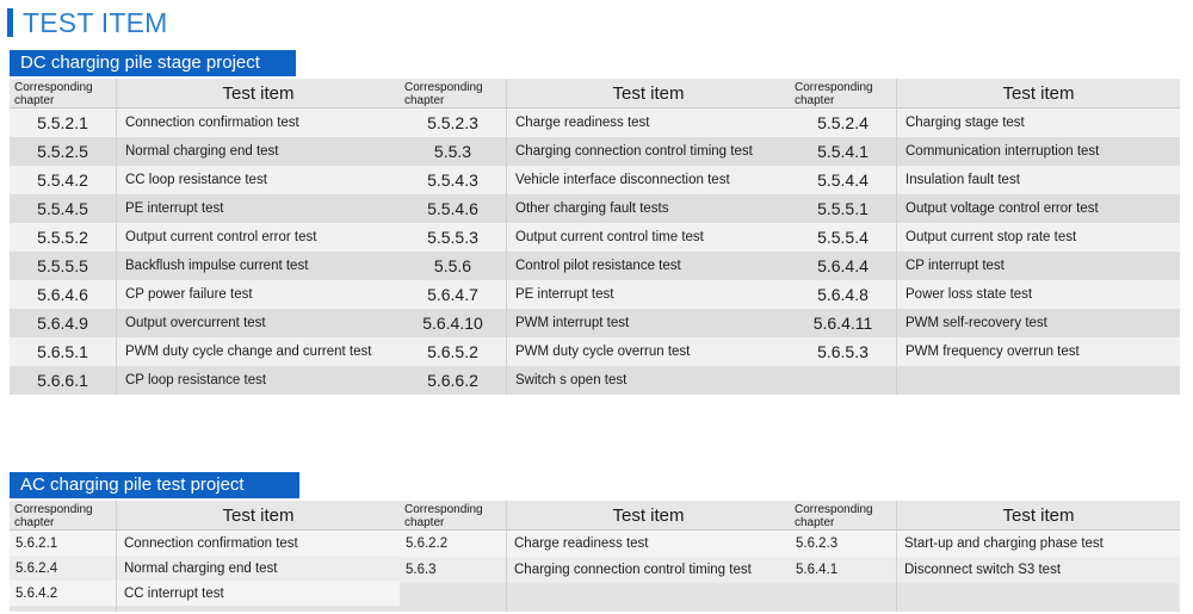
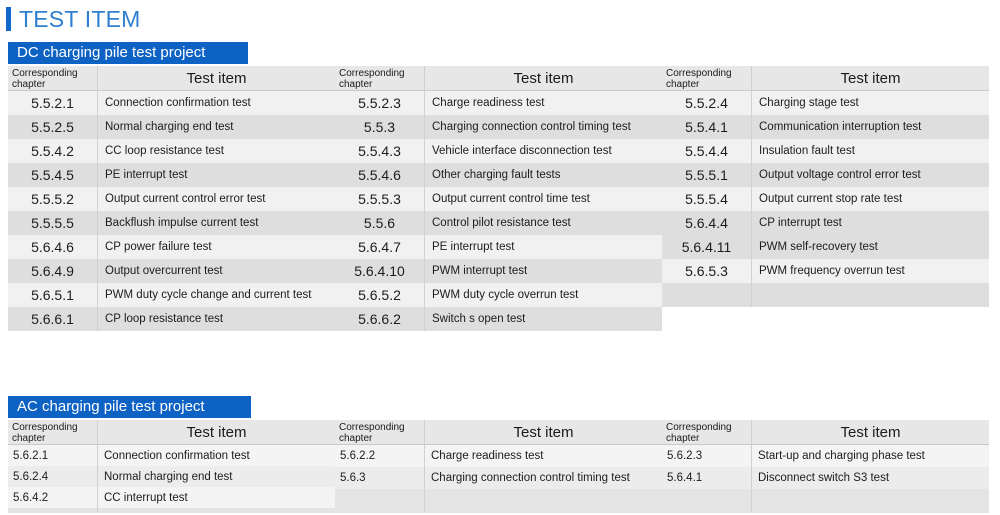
  TEST ITEM
- DC charging pile stage project
+ DC charging pile test project
  Corresponding
  chapter
  Test item
  5.5.2.1
  Connection confirmation test
  5.5.2.5
  Normal charging end test
  5.5.4.2
  CC loop resistance test
  5.5.4.5
  PE interrupt test
  5.5.5.2
  Output current control error test
  5.5.5.5
  Backflush impulse current test
  5.6.4.6
  CP power failure test
  5.6.4.9
  Output overcurrent test
  5.6.5.1
  PWM duty cycle change and current test
  5.6.6.1
  CP loop resistance test
  Corresponding
  chapter
  Test item
  5.5.2.3
  Charge readiness test
  5.5.3
  Charging connection control timing test
  5.5.4.3
  Vehicle interface disconnection test
  5.5.4.6
  Other charging fault tests
  5.5.5.3
  Output current control time test
  5.5.6
  Control pilot resistance test
  5.6.4.7
  PE interrupt test
  5.6.4.10
  PWM interrupt test
  5.6.5.2
  PWM duty cycle overrun test
  5.6.6.2
  Switch s open test
  Corresponding
  chapter
  Test item
  5.5.2.4
  Charging stage test
  5.5.4.1
  Communication interruption test
  5.5.4.4
  Insulation fault test
  5.5.5.1
  Output voltage control error test
  5.5.5.4
  Output current stop rate test
  5.6.4.4
  CP interrupt test
- 5.6.4.8
- Power loss state test
  5.6.4.11
  PWM self-recovery test
  5.6.5.3
  PWM frequency overrun test
  AC charging pile test project
  Corresponding
  chapter
  Test item
  5.6.2.1
  Connection confirmation test
  5.6.2.4
  Normal charging end test
  5.6.4.2
  CC interrupt test
  Corresponding
  chapter
  Test item
  5.6.2.2
  Charge readiness test
  5.6.3
  Charging connection control timing test
  Corresponding
  chapter
  Test item
  5.6.2.3
  Start-up and charging phase test
  5.6.4.1
  Disconnect switch S3 test
